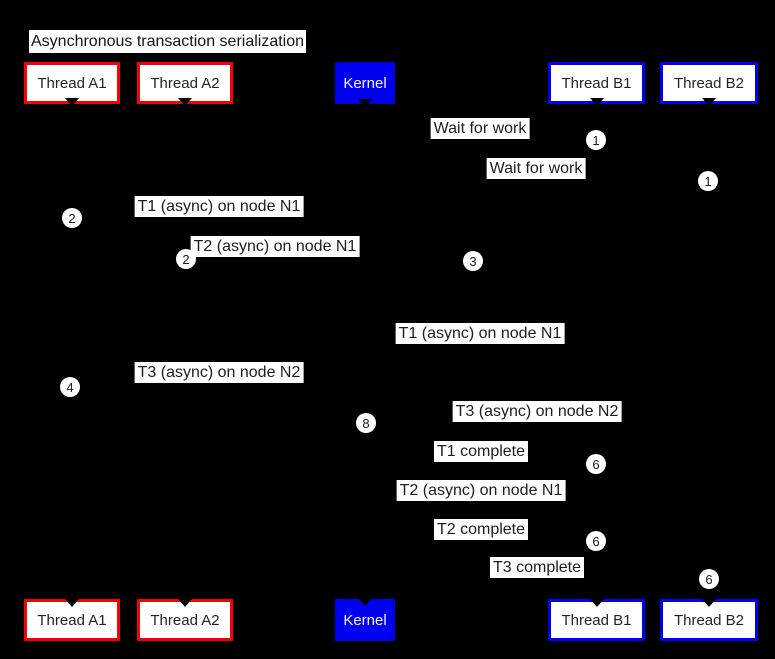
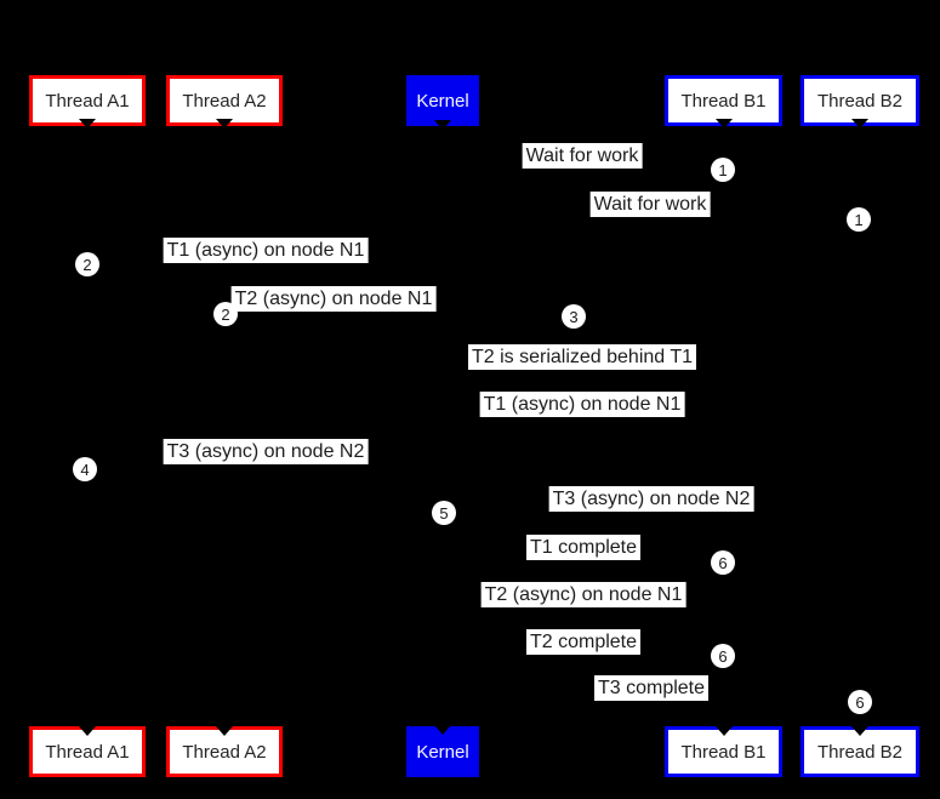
- Asynchronous transaction serialization
  Thread A1
  Thread A2
  Kernel
  Thread B1
  Thread B2
  Wait for work
  Wait for work
  T1 (async) on node N1
  T2 (async) on node N1
+ T2 is serialized behind T1
  T1 (async) on node N1
  T3 (async) on node N2
  T3 (async) on node N2
  T1 complete
  T2 (async) on node N1
  T2 complete
  T3 complete
  1
  1
  2
  2
  3
  4
- 8
+ 5
  6
  6
  6
  Thread A1
  Thread A2
  Kernel
  Thread B1
  Thread B2
